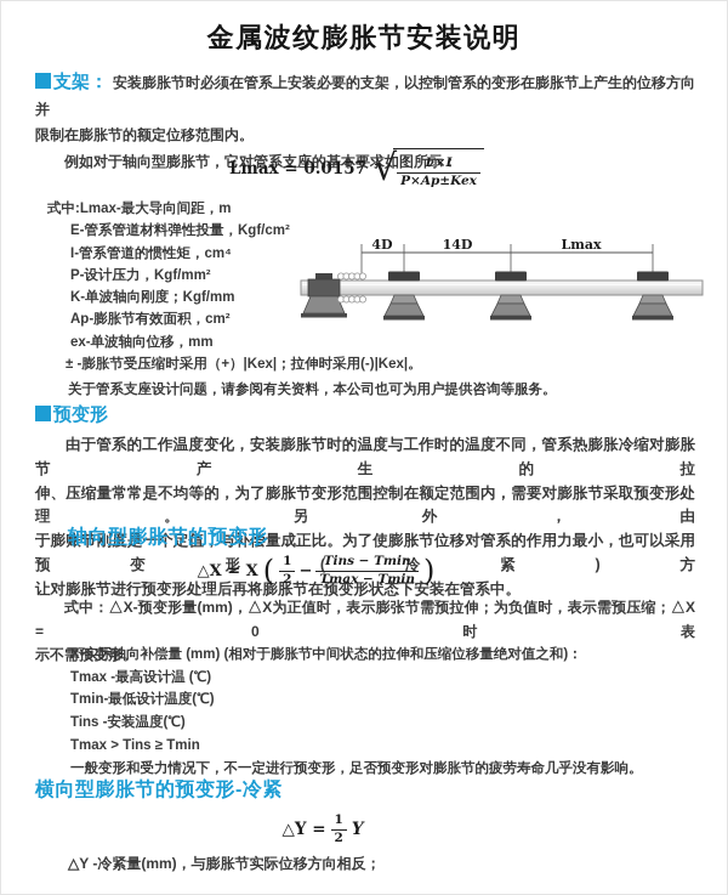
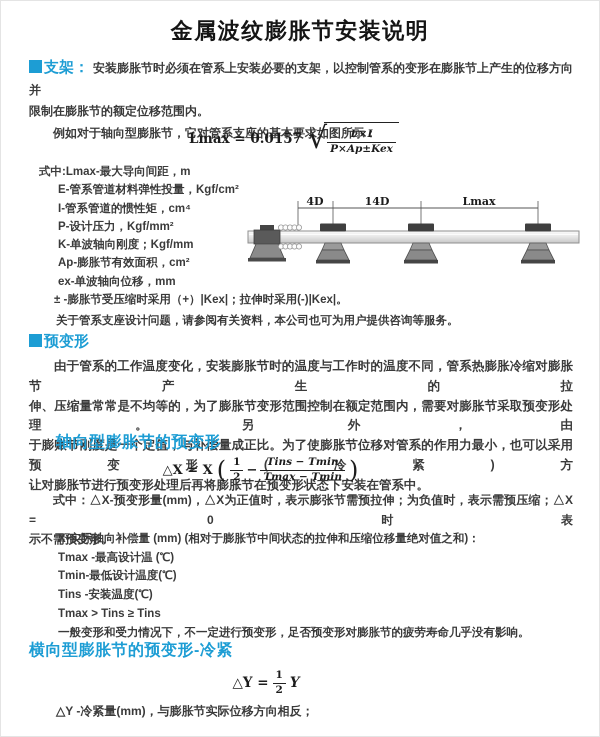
  金属波纹膨胀节安装说明
  支架： 安装膨胀节时必须在管系上安装必要的支架，以控制管系的变形在膨胀节上产生的位移方向并
  限制在膨胀节的额定位移范围内。
  例如对于轴向型膨胀节，它对管系支座的基本要求如图所示：
  Lmax = 0.0157
  √
  E×I
  P×Ap±Kex
  式中:Lmax-最大导向间距，m
  E-管系管道材料弹性投量，Kgf/cm²
  I-管系管道的惯性矩，cm⁴
  P-设计压力，Kgf/mm²
  K-单波轴向刚度；Kgf/mm
  Ap-膨胀节有效面积，cm²
  ex-单波轴向位移，mm
  ± -膨胀节受压缩时采用（+）|Kex|；拉伸时采用(-)|Kex|。
  关于管系支座设计问题，请参阅有关资料，本公司也可为用户提供咨询等服务。
  4D
  14D
  Lmax
  预变形
  由于管系的工作温度变化，安装膨胀节时的温度与工作时的温度不同，管系热膨胀冷缩对膨胀节产生的拉
  伸、压缩量常常是不均等的，为了膨胀节变形范围控制在额定范围内，需要对膨胀节采取预变形处理。另外，由
  于膨账节刚度是一个定值，与补偿量成正比。为了使膨胀节位移对管系的作用力最小，也可以采用预变形(冷紧)方
  让对膨胀节进行预变形处理后再将膨胀节在预变形状态下安装在管系中。
  轴向型膨胀节的预变形
  △X = X
  (
  1
  2
  −
  Tins − Tmin
  Tmax − Tmin
  )
  式中：△X-预变形量(mm)，△X为正值时，表示膨张节需预拉伸；为负值时，表示需预压缩；△X = 0时表
  示不需预变形。
  X-实际轴向补偿量 (mm) (相对于膨胀节中间状态的拉伸和压缩位移量绝对值之和)：
  Tmax -最高设计温 (℃)
  Tmin-最低设计温度(℃)
  Tins -安装温度(℃)
- Tmax > Tins ≥ Tmin
+ Tmax > Tins ≥ Tins
  一般变形和受力情况下，不一定进行预变形，足否预变形对膨胀节的疲劳寿命几乎没有影响。
  横向型膨胀节的预变形-冷紧
  △Y =
  1
  2
  Y
  △Y -冷紧量(mm)，与膨胀节实际位移方向相反；
